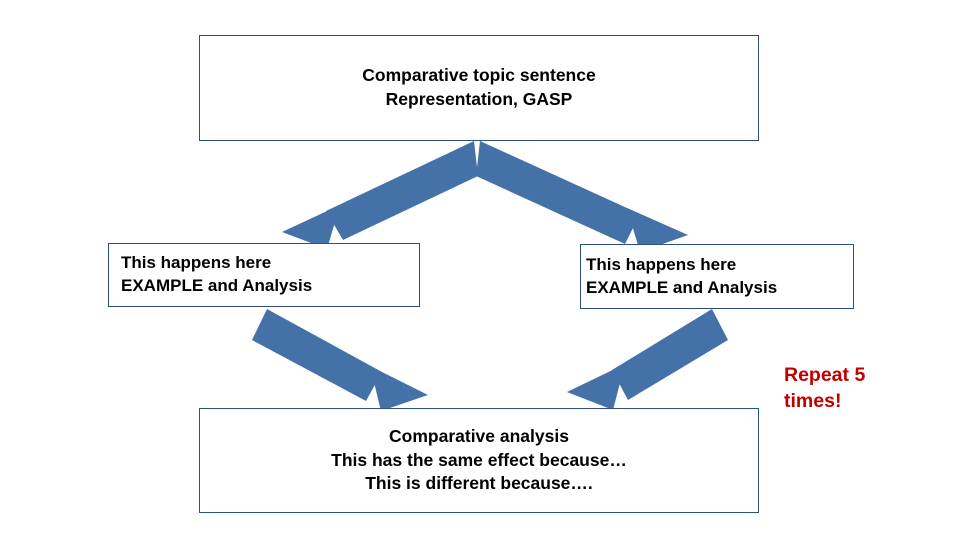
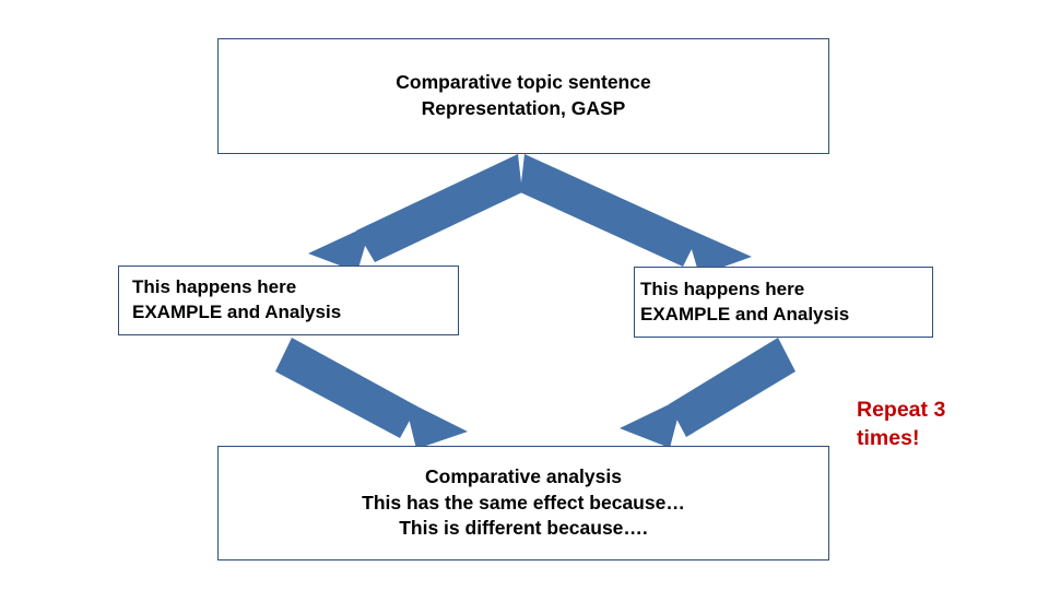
  Comparative topic sentence
  Representation, GASP
  This happens here
  EXAMPLE and Analysis
  This happens here
  EXAMPLE and Analysis
  Comparative analysis
  This has the same effect because…
  This is different because….
- Repeat 5
+ Repeat 3
  times!
